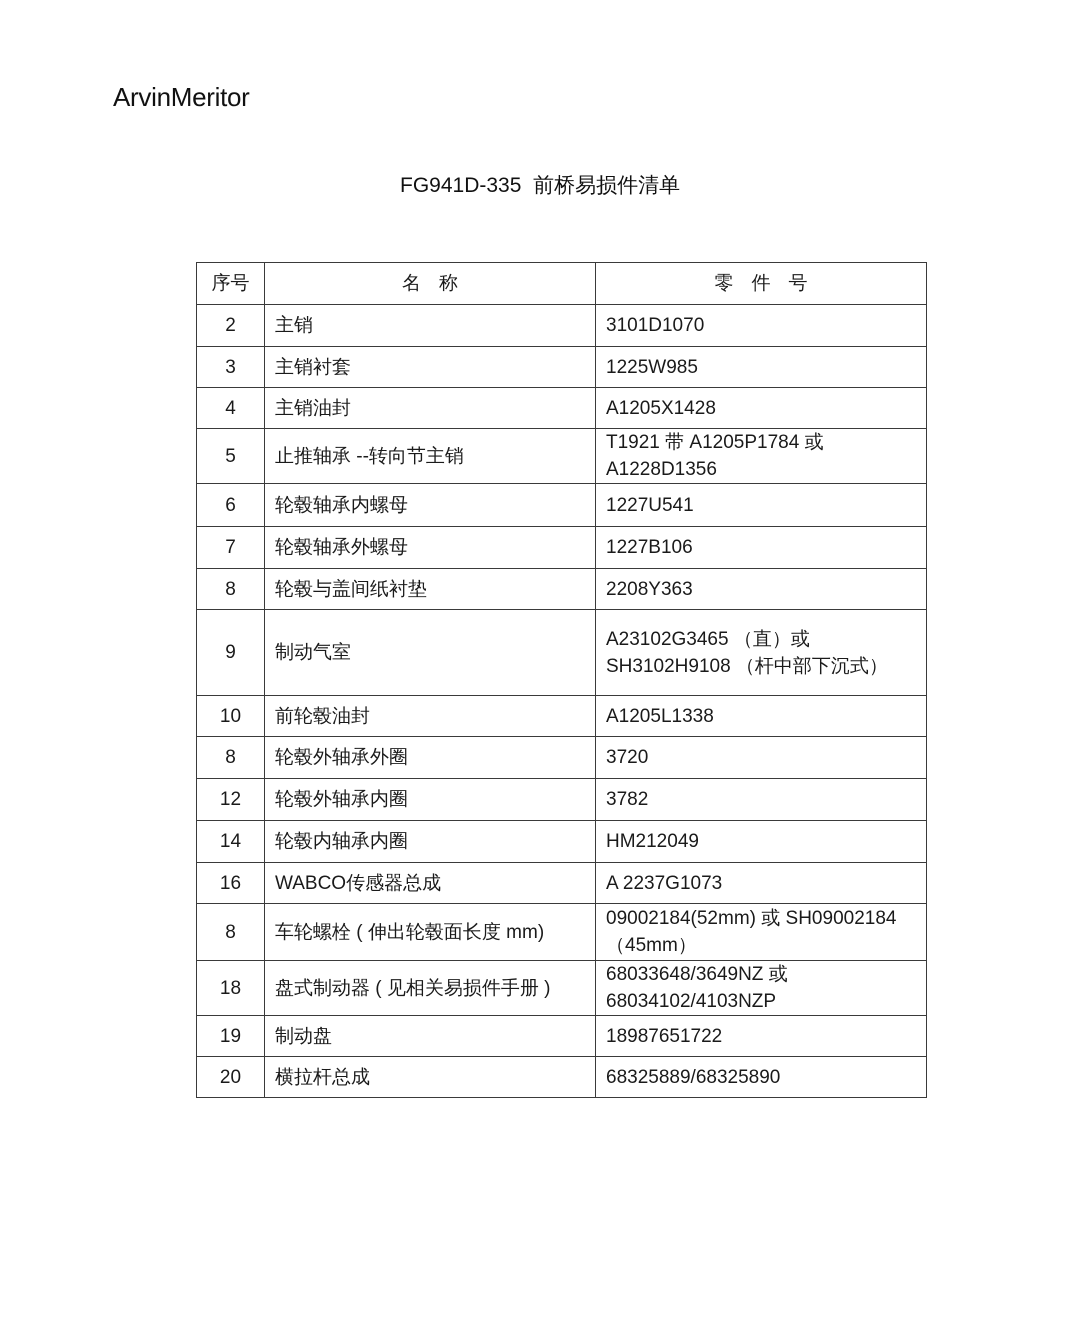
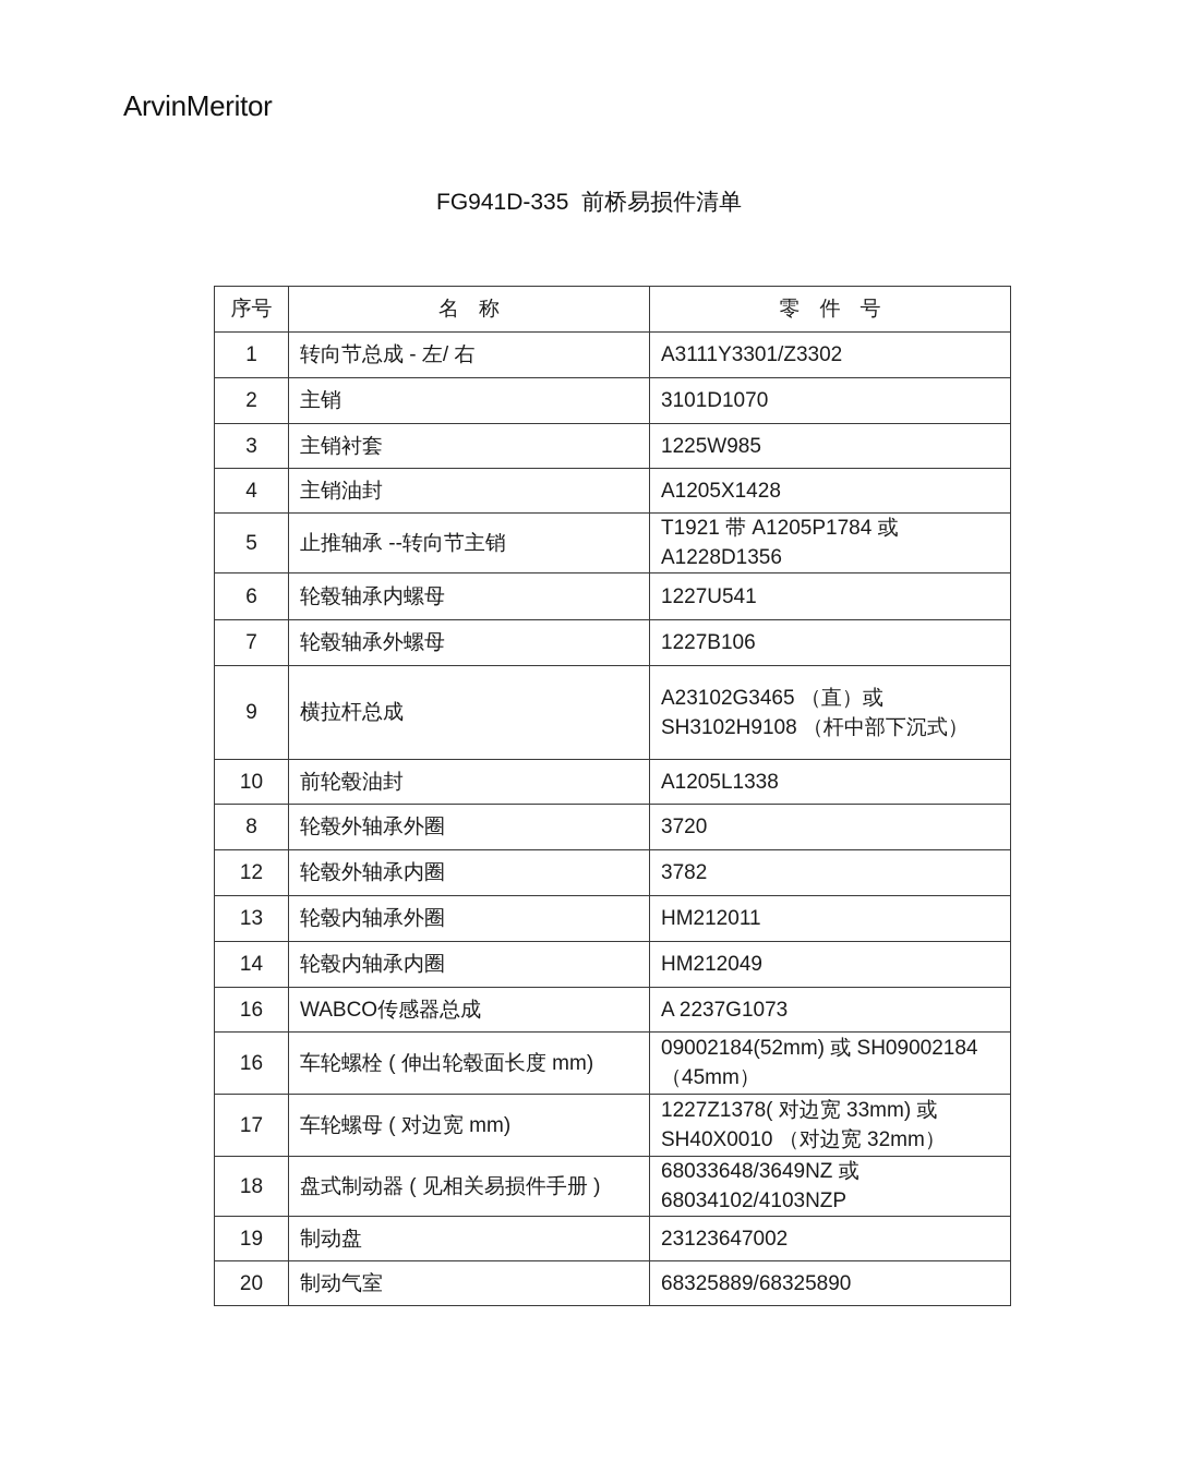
  ArvinMeritor
  FG941D-335 前桥易损件清单
  序号	名称	零件号
+ 1	转向节总成 - 左/ 右	A3111Y3301/Z3302
  2	主销	3101D1070
  3	主销衬套	1225W985
  4	主销油封	A1205X1428
  5	止推轴承 --转向节主销	T1921 带 A1205P1784 或 A1228D1356
  6	轮毂轴承内螺母	1227U541
  7	轮毂轴承外螺母	1227B106
- 8	轮毂与盖间纸衬垫	2208Y363
- 9	制动气室	A23102G3465 （直）或 SH3102H9108 （杆中部下沉式）
+ 9	横拉杆总成	A23102G3465 （直）或 SH3102H9108 （杆中部下沉式）
  10	前轮毂油封	A1205L1338
  8	轮毂外轴承外圈	3720
  12	轮毂外轴承内圈	3782
+ 13	轮毂内轴承外圈	HM212011
  14	轮毂内轴承内圈	HM212049
  16	WABCO传感器总成	A 2237G1073
- 8	车轮螺栓 ( 伸出轮毂面长度 mm)	09002184(52mm) 或 SH09002184 （45mm）
+ 16	车轮螺栓 ( 伸出轮毂面长度 mm)	09002184(52mm) 或 SH09002184 （45mm）
+ 17	车轮螺母 ( 对边宽 mm)	1227Z1378( 对边宽 33mm) 或 SH40X0010 （对边宽 32mm）
  18	盘式制动器 ( 见相关易损件手册 )	68033648/3649NZ 或 68034102/4103NZP
- 19	制动盘	18987651722
+ 19	制动盘	23123647002
- 20	横拉杆总成	68325889/68325890
+ 20	制动气室	68325889/68325890
